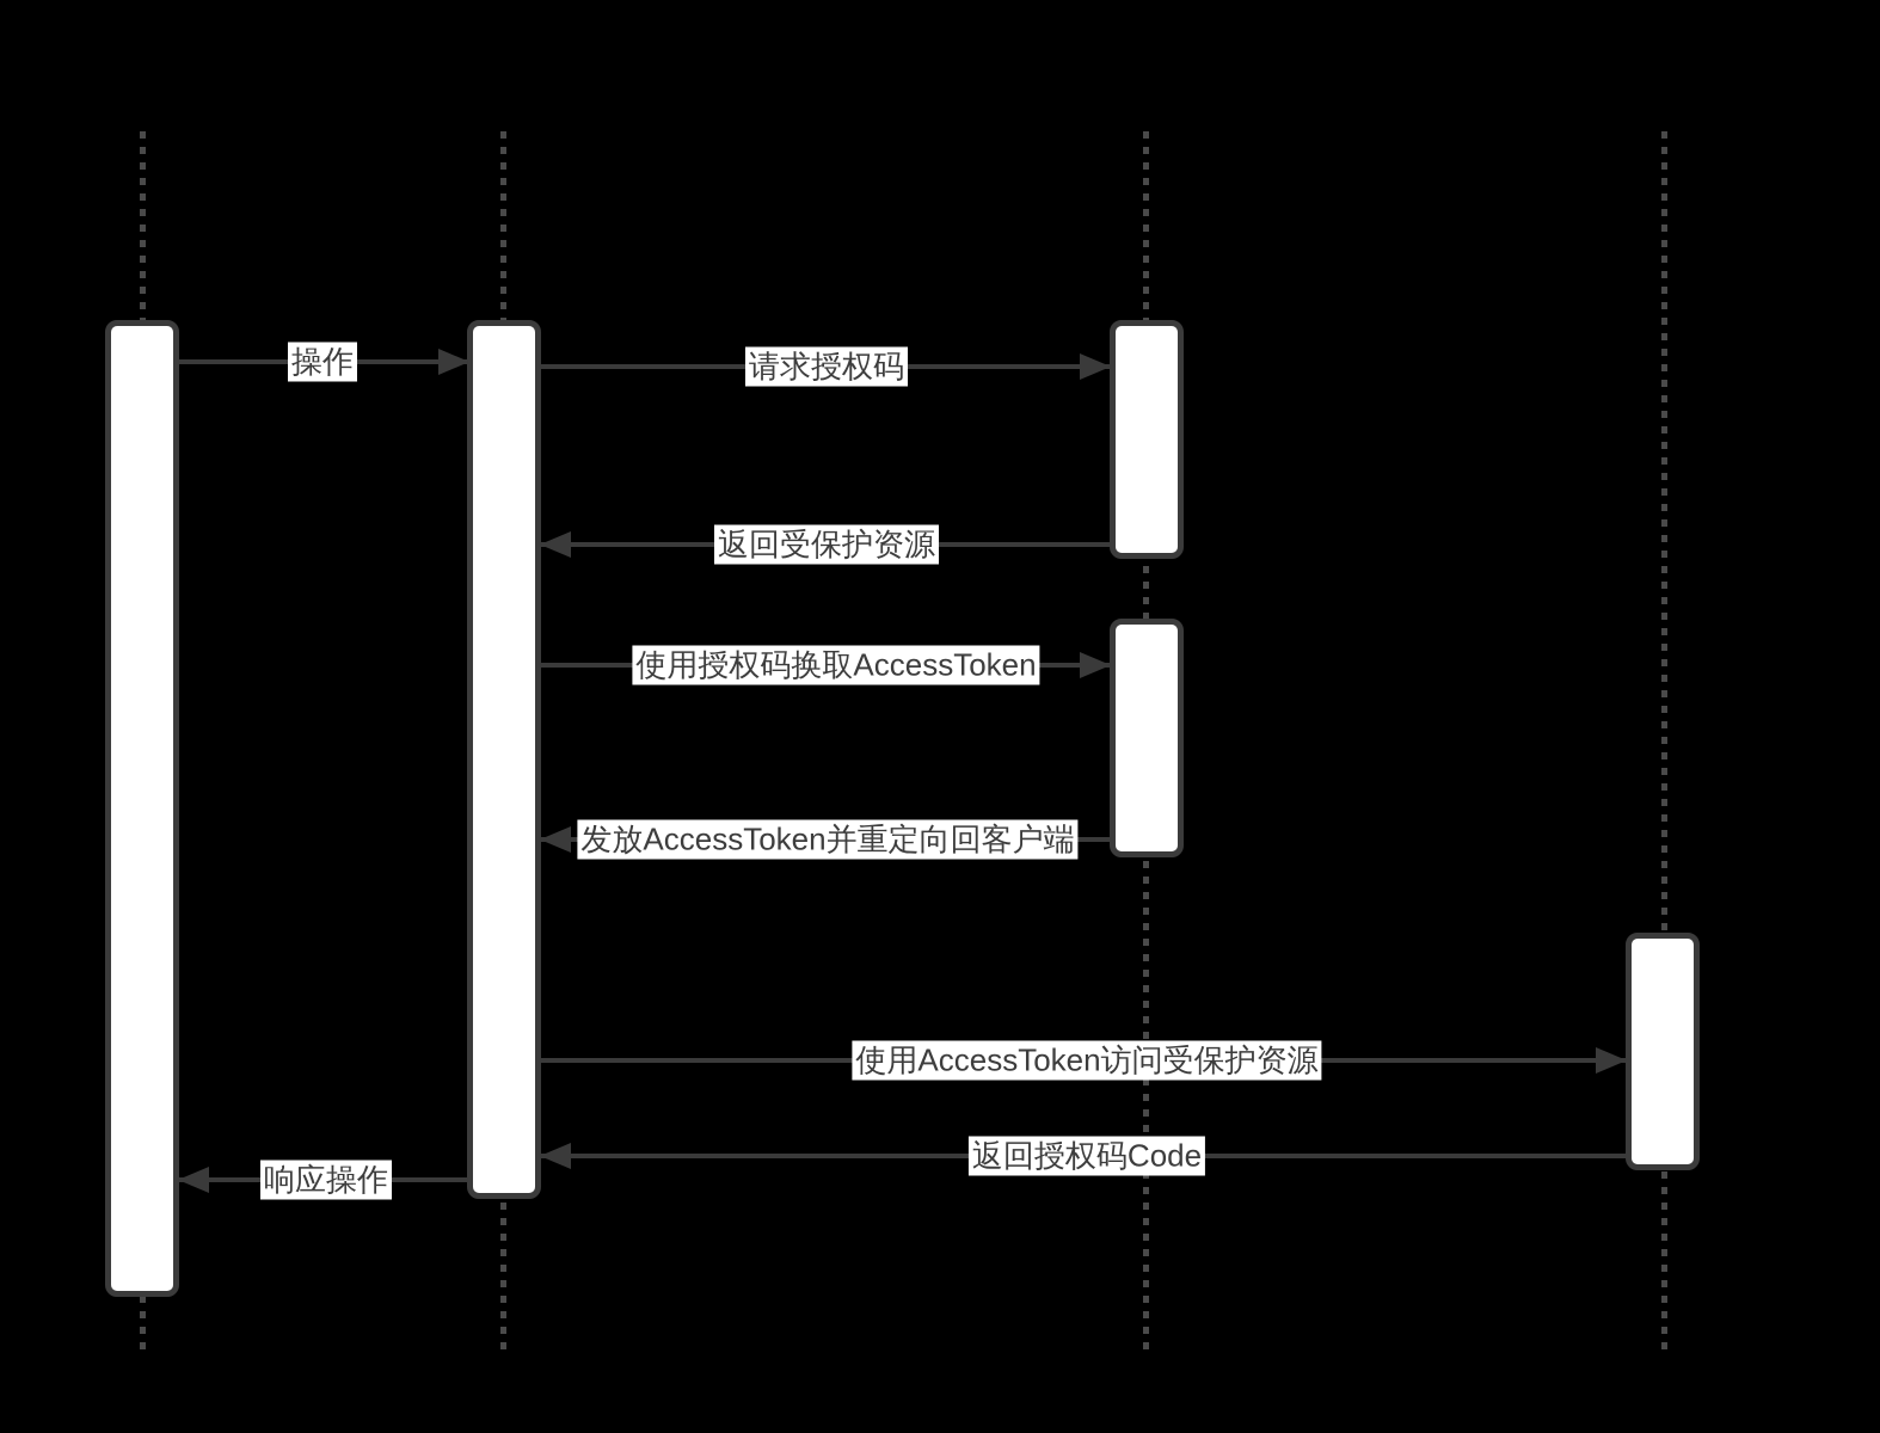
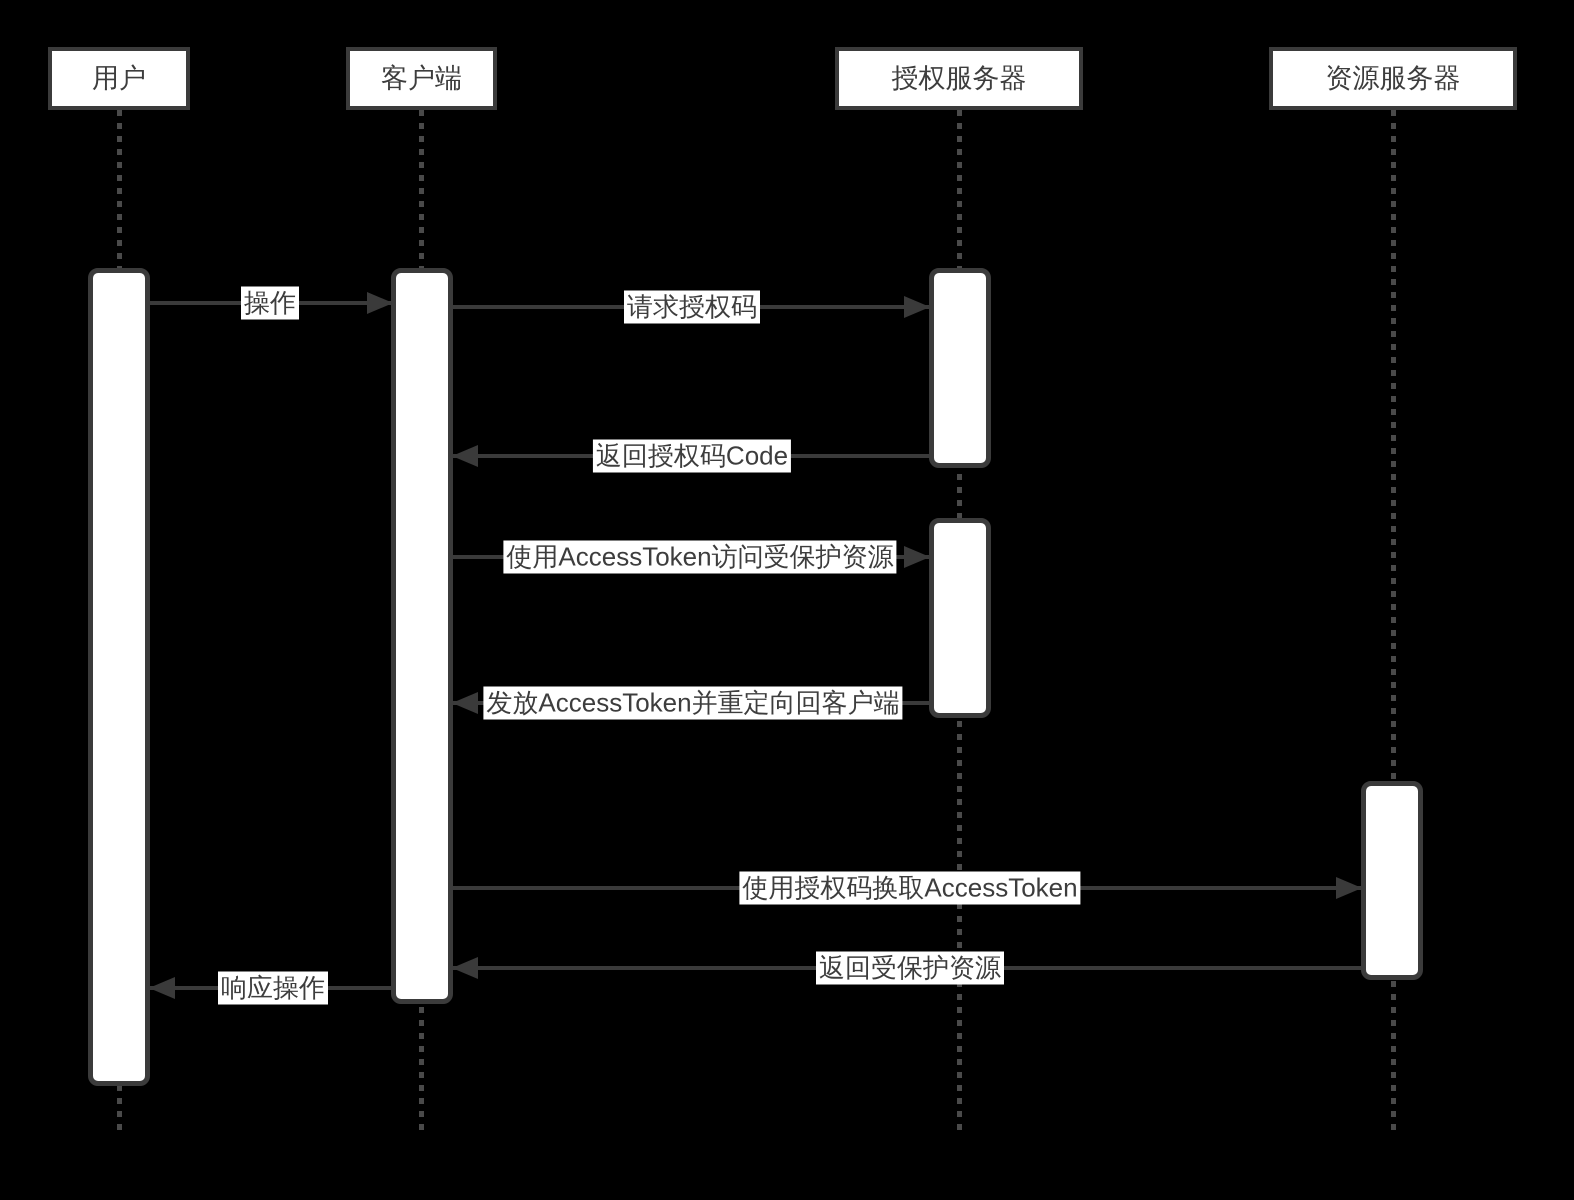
+ 用户
+ 客户端
+ 授权服务器
+ 资源服务器
  操作
  请求授权码
- 返回受保护资源
+ 返回授权码Code
- 使用授权码换取AccessToken
+ 使用AccessToken访问受保护资源
  发放AccessToken并重定向回客户端
- 使用AccessToken访问受保护资源
+ 使用授权码换取AccessToken
- 返回授权码Code
+ 返回受保护资源
  响应操作
